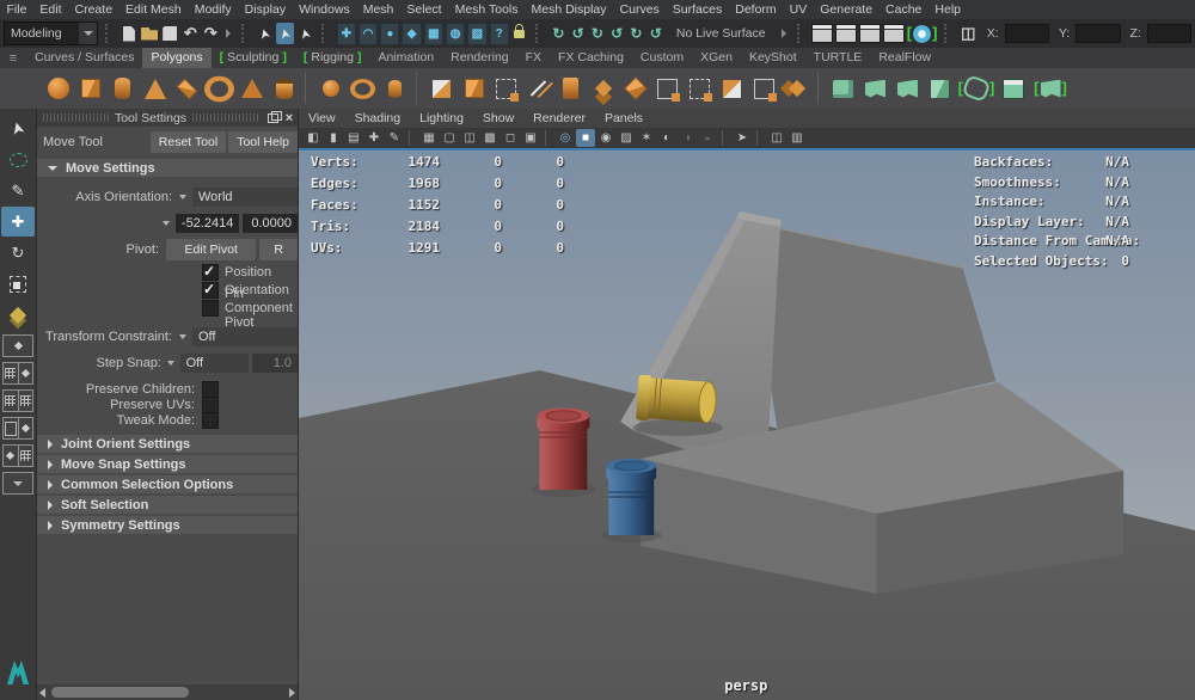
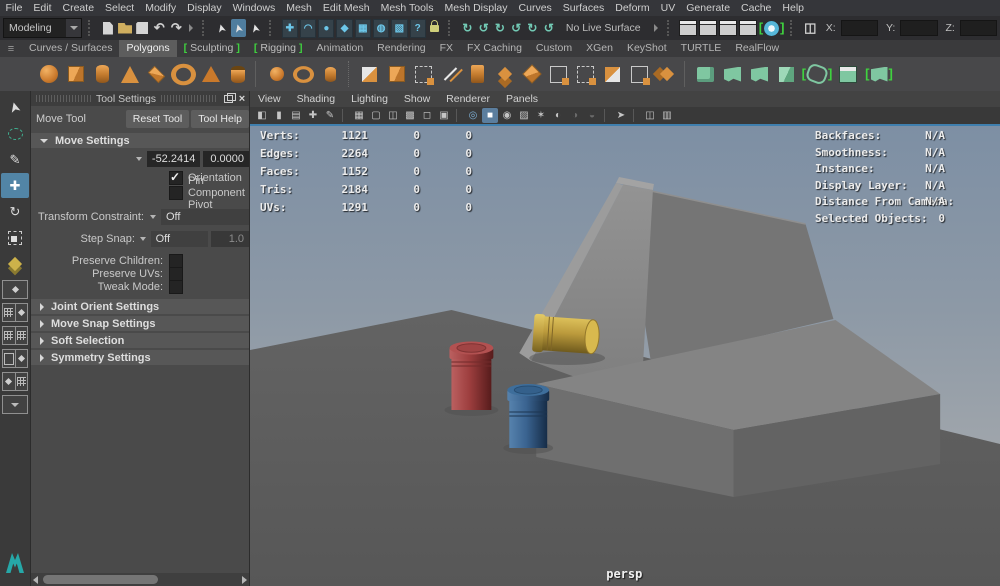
  File
  Edit
  Create
- Edit Mesh
+ Select
  Modify
  Display
  Windows
  Mesh
- Select
+ Edit Mesh
  Mesh Tools
  Mesh Display
  Curves
  Surfaces
  Deform
  UV
  Generate
  Cache
  Help
  Modeling
  ↶
  ↷
  ✚
  ◠
  ●
  ◆
  ▦
  ◍
  ▧
  ?
  ↻
  ↺
  ↻
  ↺
  ↻
  ↺
  No Live Surface
  ◫
  X:
  Y:
  Z:
  ≡
  Curves / Surfaces
  Polygons
  Sculpting
  Rigging
  Animation
  Rendering
  FX
  FX Caching
  Custom
  XGen
  KeyShot
  TURTLE
  RealFlow
  ✎
  ✚
  ↻
  Tool Settings
  ×
  Move Tool
  Reset Tool
  Tool Help
  Move Settings
- Axis Orientation:
- World
  -52.2414
  0.0000
- Pivot:
- Edit Pivot
- R
- Position
  Orientation
  Pin Component Pivot
  Transform Constraint:
  Off
  Step Snap:
  Off
  1.0
  Preserve Children:
  Preserve UVs:
  Tweak Mode:
  Joint Orient Settings
  Move Snap Settings
- Common Selection Options
  Soft Selection
  Symmetry Settings
  View
  Shading
  Lighting
  Show
  Renderer
  Panels
  ◧
  ▮
  ▤
  ✚
  ✎
  ▦
  ▢
  ◫
  ▩
  ◻
  ▣
  ◎
  ■
  ◉
  ▨
  ✶
  ◐
  ◑
  ◒
  ➤
  ◫
  ▥
  Verts:
- 1474
+ 1121
  0
  0
  Edges:
- 1968
+ 2264
  0
  0
  Faces:
  1152
  0
  0
  Tris:
  2184
  0
  0
  UVs:
  1291
  0
  0
  Backfaces:
  N/A
  Smoothness:
  N/A
  Instance:
  N/A
  Display Layer:
  N/A
  Distance From Camera:
  N/A
  Selected Objects:
  0
  persp
